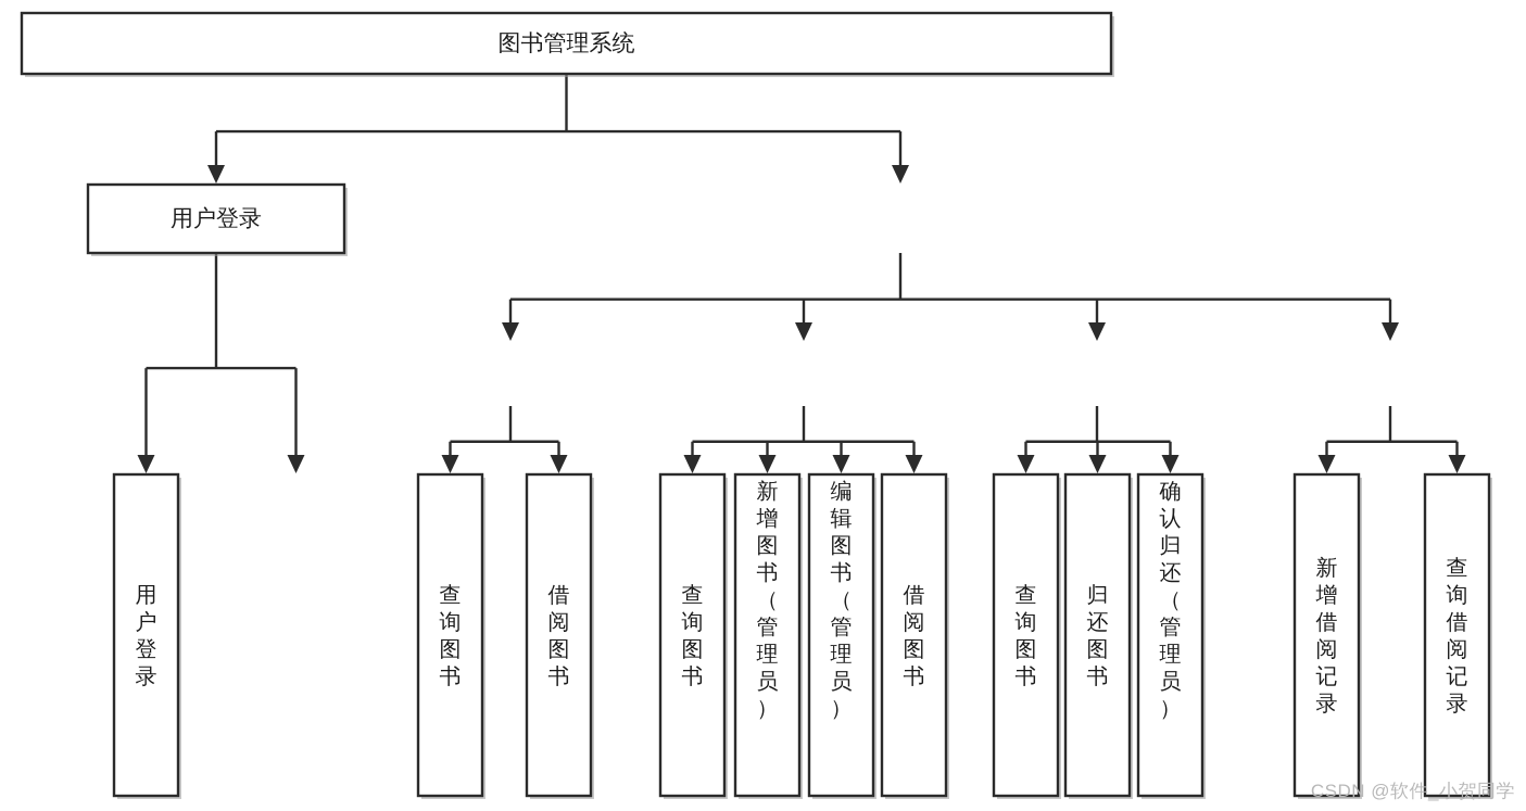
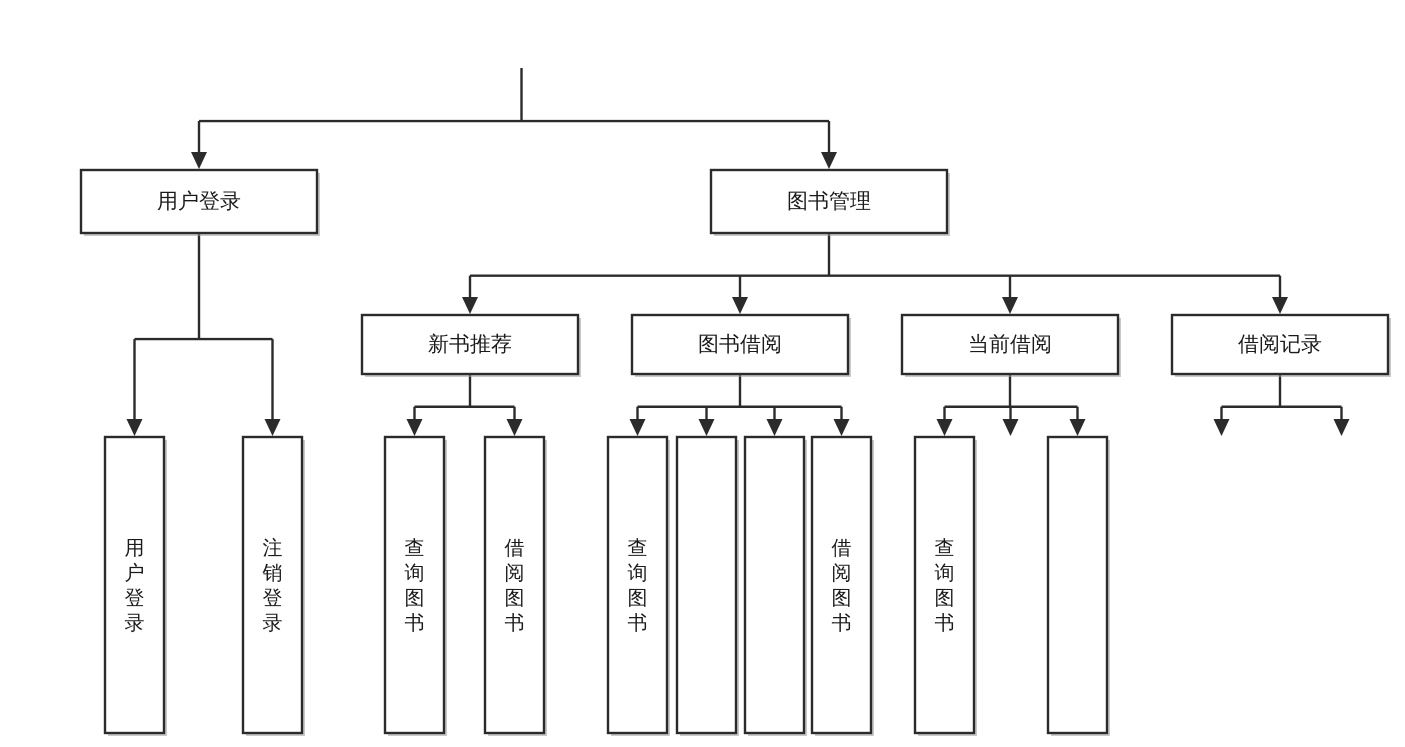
- 图书管理系统
  用户登录
+ 图书管理
+ 新书推荐
+ 图书借阅
+ 当前借阅
+ 借阅记录
  用户登录
+ 注销登录
  查询图书
  借阅图书
  查询图书
- 新增图书（管理员）
- 编辑图书（管理员）
  借阅图书
  查询图书
- 归还图书
- 确认归还（管理员）
- 新增借阅记录
- 查询借阅记录
- CSDN @软件_小贺同学
